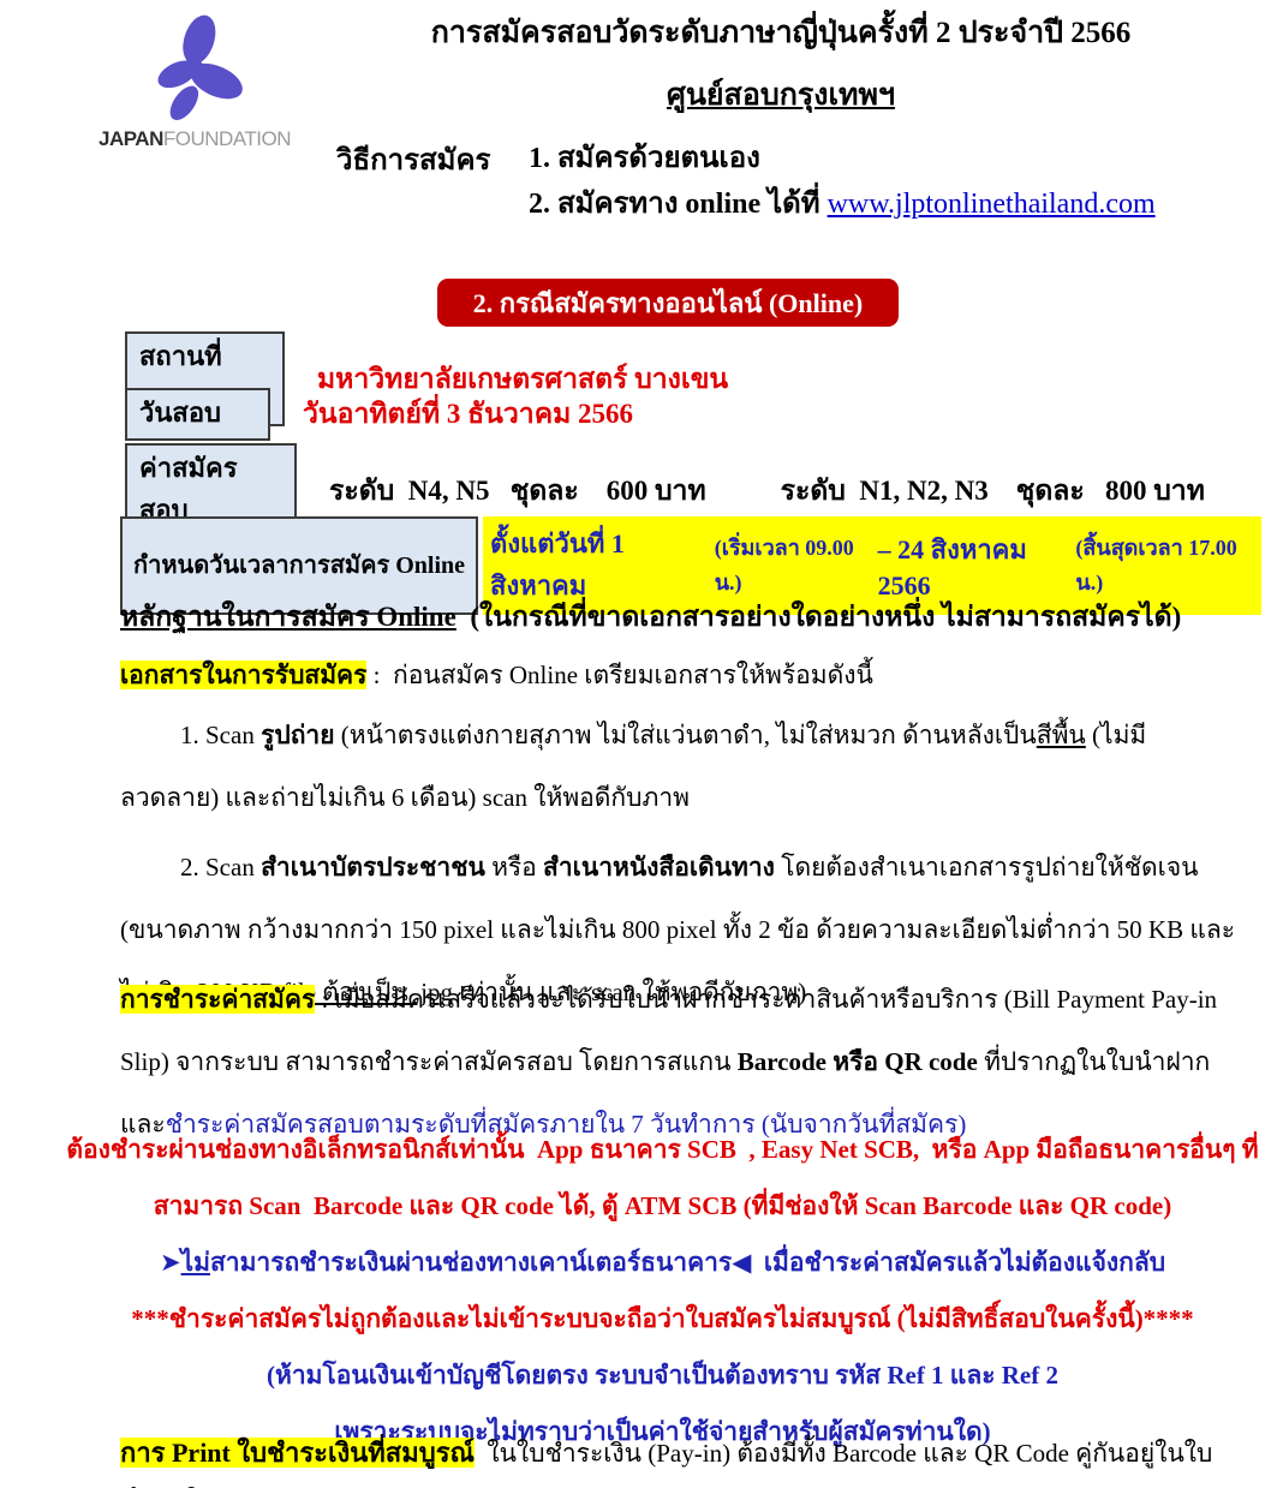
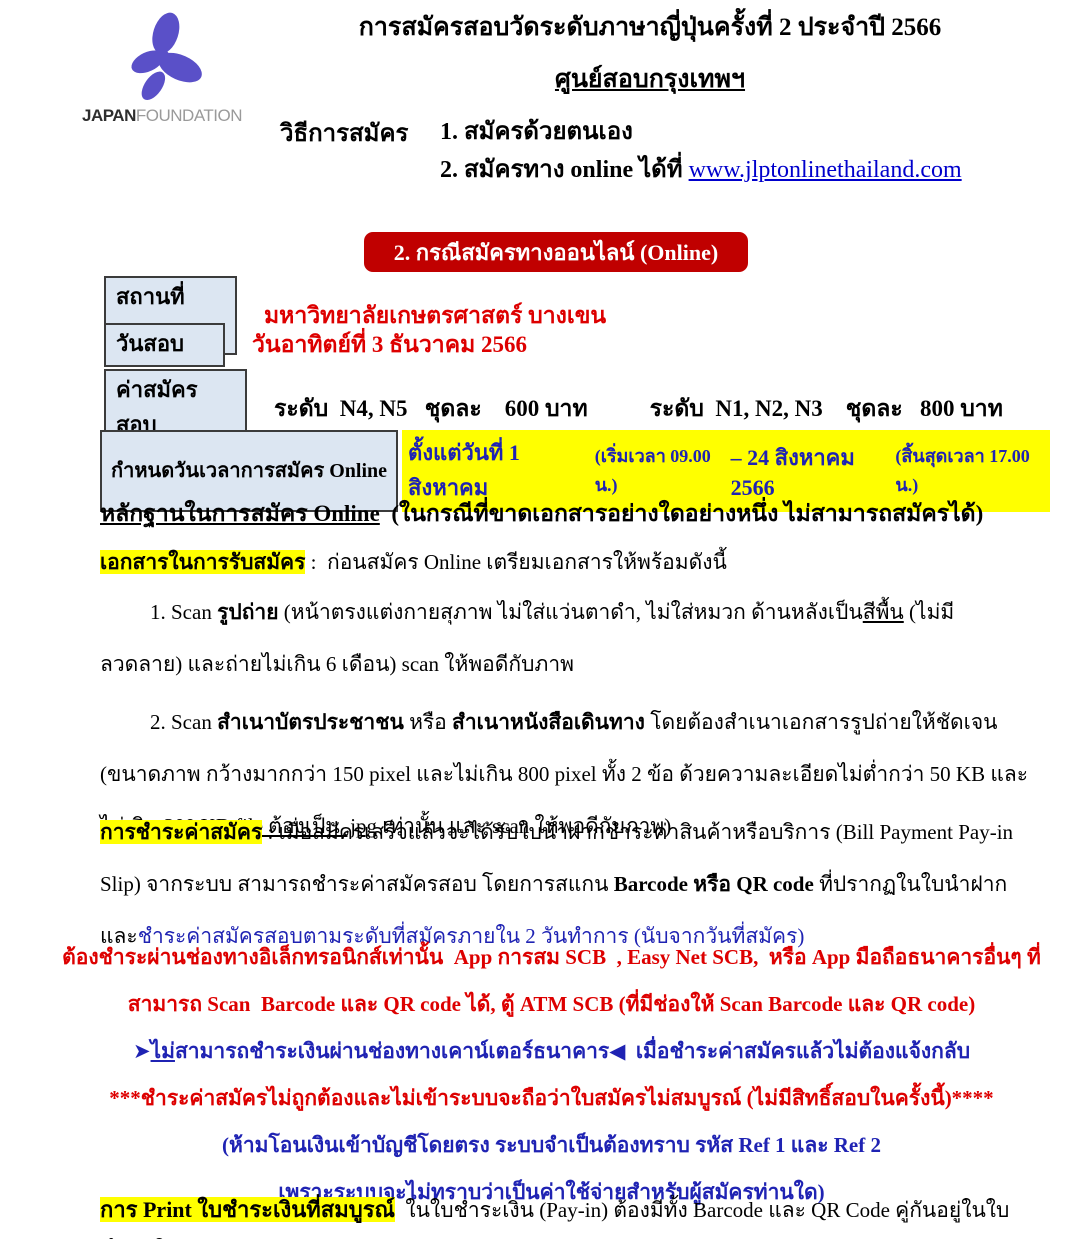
  JAPANFOUNDATION
  การสมัครสอบวัดระดับภาษาญี่ปุ่นครั้งที่ 2 ประจำปี 2566
  ศูนย์สอบกรุงเทพฯ
  วิธีการสมัคร
  1. สมัครด้วยตนเอง
  2. สมัครทาง online ได้ที่ www.jlptonlinethailand.com
  2. กรณีสมัครทางออนไลน์ (Online)
  สถานที่
  มหาวิทยาลัยเกษตรศาสตร์ บางเขน
  วันสอบ
  วันอาทิตย์ที่ 3 ธันวาคม 2566
  ค่าสมัครสอบ
  ระดับ N4, N5 ชุดละ 600 บาท
  ระดับ N1, N2, N3 ชุดละ 800 บาท
  กำหนดวันเวลาการสมัคร Online
  ตั้งแต่วันที่ 1 สิงหาคม
  (เริ่มเวลา 09.00 น.)
  – 24 สิงหาคม 2566
  (สิ้นสุดเวลา 17.00 น.)
  หลักฐานในการสมัคร Online (ในกรณีที่ขาดเอกสารอย่างใดอย่างหนึ่ง ไม่สามารถสมัครได้)
  เอกสารในการรับสมัคร : ก่อนสมัคร Online เตรียมเอกสารให้พร้อมดังนี้
  1. Scan รูปถ่าย (หน้าตรงแต่งกายสุภาพ ไม่ใส่แว่นตาดำ, ไม่ใส่หมวก ด้านหลังเป็นสีพื้น (ไม่มีลวดลาย) และถ่ายไม่เกิน 6 เดือน) scan ให้พอดีกับภาพ
  2. Scan สำเนาบัตรประชาชน หรือ สำเนาหนังสือเดินทาง โดยต้องสำเนาเอกสารรูปถ่ายให้ชัดเจน (ขนาดภาพ กว้างมากกว่า 150 pixel และไม่เกิน 800 pixel ทั้ง 2 ข้อ ด้วยความละเอียดไม่ต่ำกว่า 50 KB และ ต้องเป็น .jpg เท่านั้น และ scan ให้พอดีกับภาพ)
- การชำระค่าสมัคร : เมื่อสมัครเสร็จแล้วจะได้รับใบนำฝากชำระค่าสินค้าหรือบริการ (Bill Payment Pay-in Slip) จากระบบ สามารถชำระค่าสมัครสอบ โดยการสแกน Barcode หรือ QR code ที่ปรากฏในใบนำฝาก และชำระค่าสมัครสอบตามระดับที่สมัครภายใน 7 วันทำการ (นับจากวันที่สมัคร)
+ การชำระค่าสมัคร : เมื่อสมัครเสร็จแล้วจะได้รับใบนำฝากชำระค่าสินค้าหรือบริการ (Bill Payment Pay-in Slip) จากระบบ สามารถชำระค่าสมัครสอบ โดยการสแกน Barcode หรือ QR code ที่ปรากฏในใบนำฝาก และชำระค่าสมัครสอบตามระดับที่สมัครภายใน 2 วันทำการ (นับจากวันที่สมัคร)
- ต้องชำระผ่านช่องทางอิเล็กทรอนิกส์เท่านั้น App ธนาคาร SCB , Easy Net SCB, หรือ App มือถือธนาคารอื่นๆ ที่
+ ต้องชำระผ่านช่องทางอิเล็กทรอนิกส์เท่านั้น App การสม SCB , Easy Net SCB, หรือ App มือถือธนาคารอื่นๆ ที่
  สามารถ Scan Barcode และ QR code ได้, ตู้ ATM SCB (ที่มีช่องให้ Scan Barcode และ QR code)
  ➤ไม่สามารถชำระเงินผ่านช่องทางเคาน์เตอร์ธนาคาร◀ เมื่อชำระค่าสมัครแล้วไม่ต้องแจ้งกลับ
  ***ชำระค่าสมัครไม่ถูกต้องและไม่เข้าระบบจะถือว่าใบสมัครไม่สมบูรณ์ (ไม่มีสิทธิ์สอบในครั้งนี้)****
  (ห้ามโอนเงินเข้าบัญชีโดยตรง ระบบจำเป็นต้องทราบ รหัส Ref 1 และ Ref 2
  เพราะระบบจะไม่ทราบว่าเป็นค่าใช้จ่ายสำหรับผู้สมัครท่านใด)
  การ Print ใบชำระเงินที่สมบูรณ์ ในใบชำระเงิน (Pay-in) ต้องมีทั้ง Barcode และ QR Code คู่กันอยู่ในใบ
